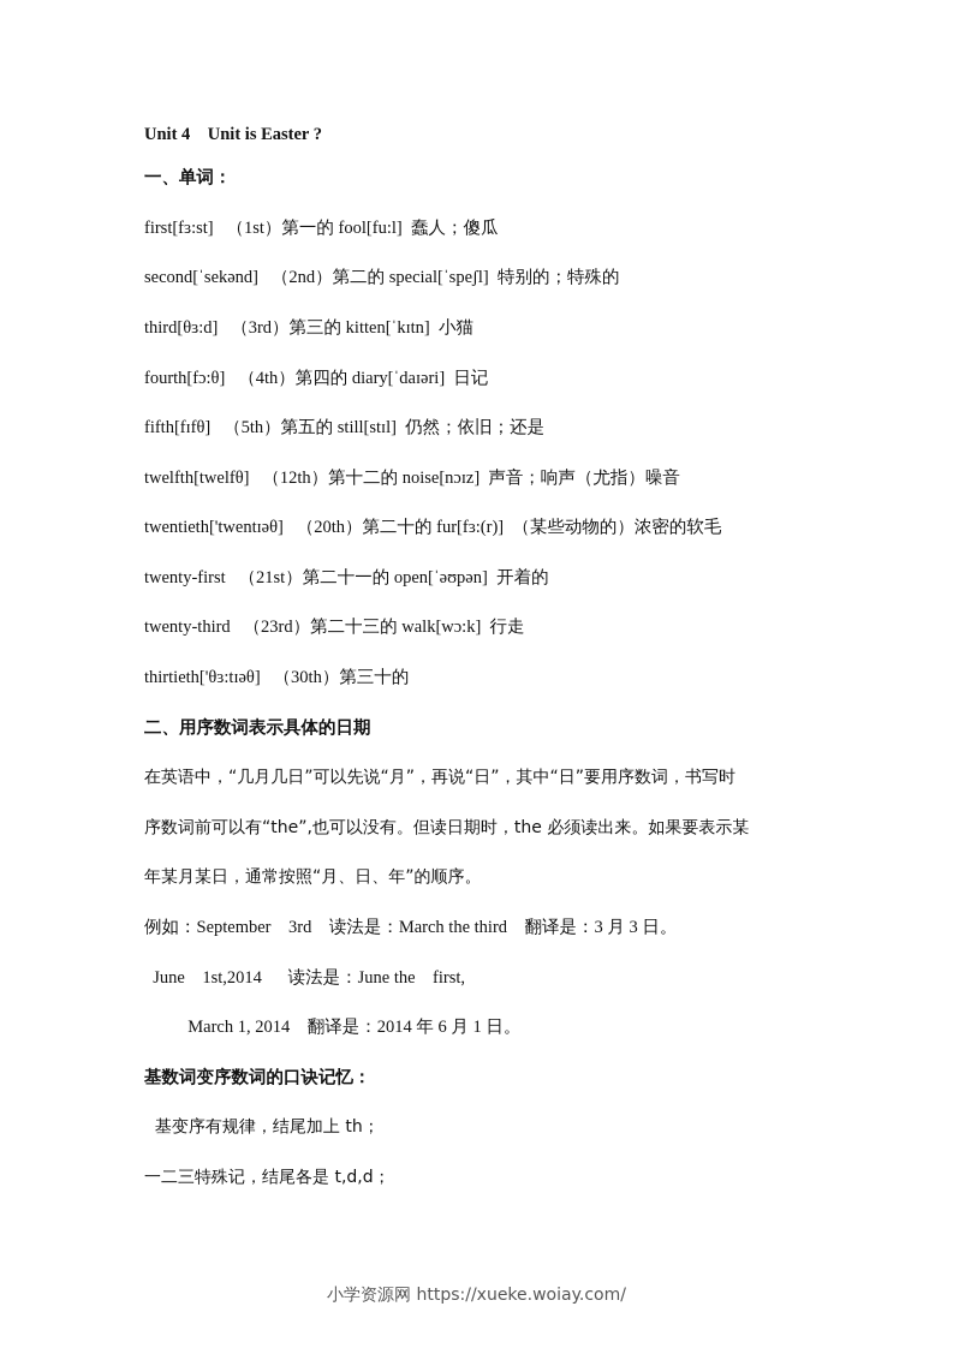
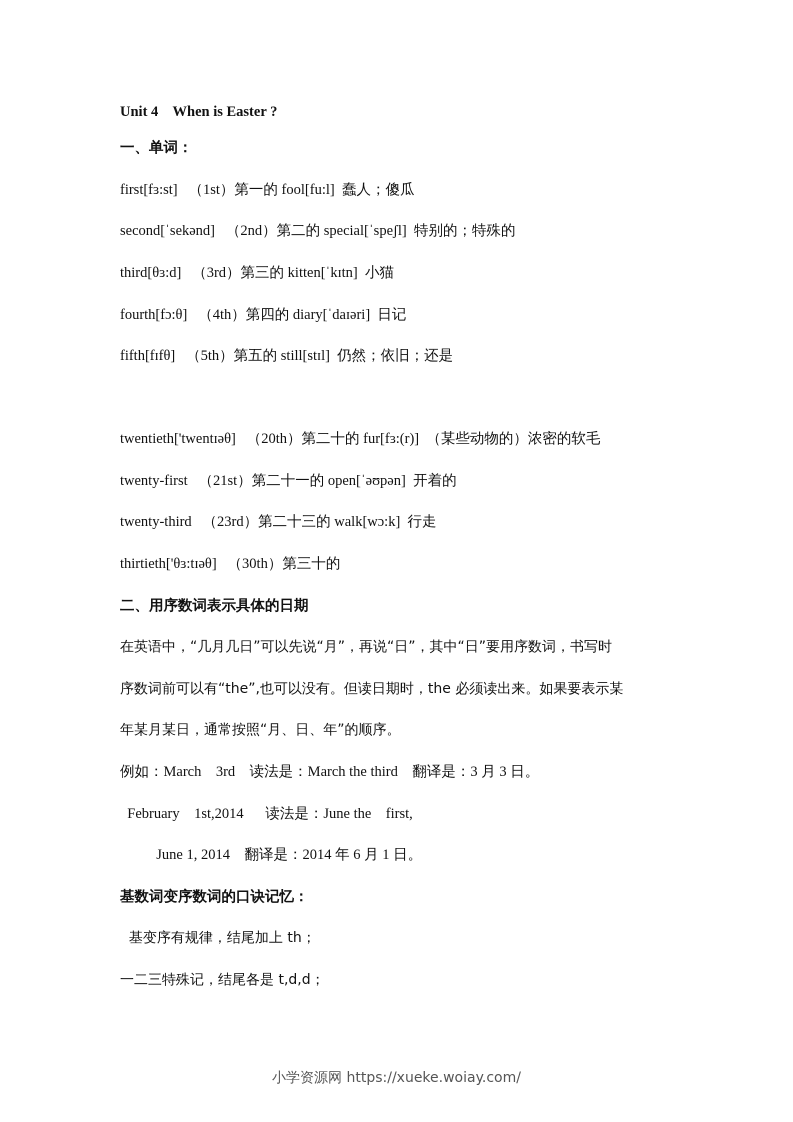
- Unit 4 Unit is Easter ?
+ Unit 4 When is Easter ?
  一、单词：
  first[fɜ:st] （1st）第一的 fool[fu:l] 蠢人；傻瓜
  second[ˈsekənd] （2nd）第二的 special[ˈspeʃl] 特别的；特殊的
  third[θɜ:d] （3rd）第三的 kitten[ˈkɪtn] 小猫
  fourth[fɔ:θ] （4th）第四的 diary[ˈdaɪəri] 日记
  fifth[fɪfθ] （5th）第五的 still[stɪl] 仍然；依旧；还是
- twelfth[twelfθ] （12th）第十二的 noise[nɔɪz] 声音；响声（尤指）噪音
  twentieth['twentɪəθ] （20th）第二十的 fur[fɜ:(r)] （某些动物的）浓密的软毛
  twenty-first （21st）第二十一的 open[ˈəʊpən] 开着的
  twenty-third （23rd）第二十三的 walk[wɔ:k] 行走
  thirtieth['θɜ:tɪəθ] （30th）第三十的
  二、用序数词表示具体的日期
  在英语中，“几月几日”可以先说“月”，再说“日”，其中“日”要用序数词，书写时
  序数词前可以有“the”,也可以没有。但读日期时，the 必须读出来。如果要表示某
  年某月某日，通常按照“月、日、年”的顺序。
- 例如：September 3rd 读法是：March the third 翻译是：3 月 3 日。
+ 例如：March 3rd 读法是：March the third 翻译是：3 月 3 日。
- June 1st,2014 读法是：June the first,
+ February 1st,2014 读法是：June the first,
- March 1, 2014 翻译是：2014 年 6 月 1 日。
+ June 1, 2014 翻译是：2014 年 6 月 1 日。
  基数词变序数词的口诀记忆：
  基变序有规律，结尾加上 th；
  一二三特殊记，结尾各是 t,d,d；
  小学资源网 https://xueke.woiay.com/
